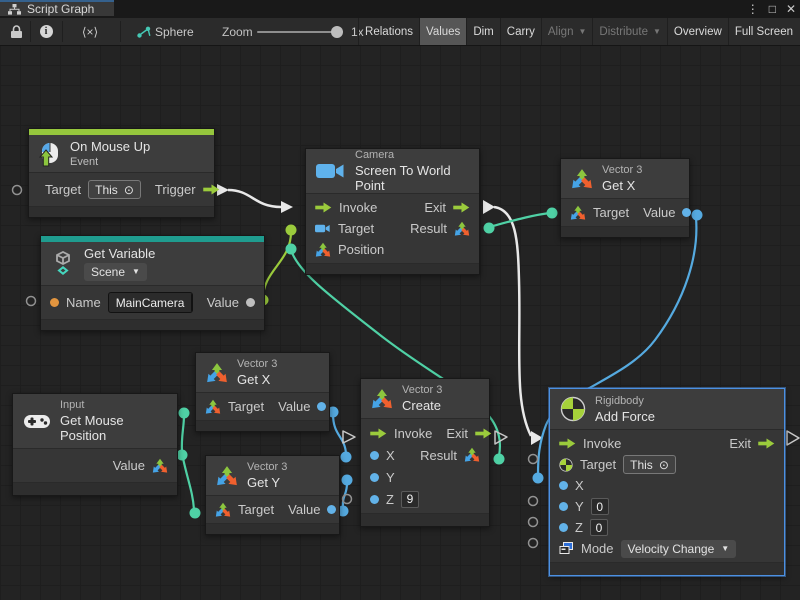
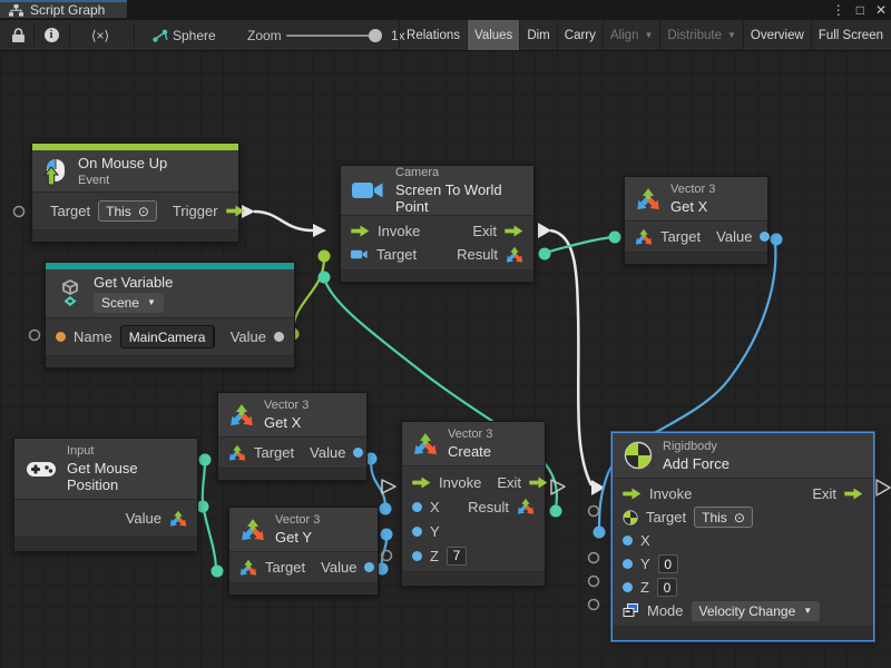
  Script Graph
  ⋮
  □
  ✕
  i
  ⟨×⟩
  Sphere
  Zoom
  1x
  Relations
  Values
  Dim
  Carry
  Align
  ▼
  Distribute
  ▼
  Overview
  Full Screen
  On Mouse Up
  Event
  Target
  This
  ⊙
  Trigger
  Get Variable
  Scene
  ▼
  Name
  MainCamera
  Value
  Camera
  Screen To World Point
  Invoke
  Exit
  Target
  Result
- Position
  Vector 3
  Get X
  Target
  Value
  Input
  Get Mouse Position
  Value
  Vector 3
  Get X
  Target
  Value
  Vector 3
  Get Y
  Target
  Value
  Vector 3
  Create
  Invoke
  Exit
  X
  Result
  Y
  Z
- 9
+ 7
  Rigidbody
  Add Force
  Invoke
  Exit
  Target
  This
  ⊙
  X
  Y
  0
  Z
  0
  Mode
  Velocity Change
  ▼
